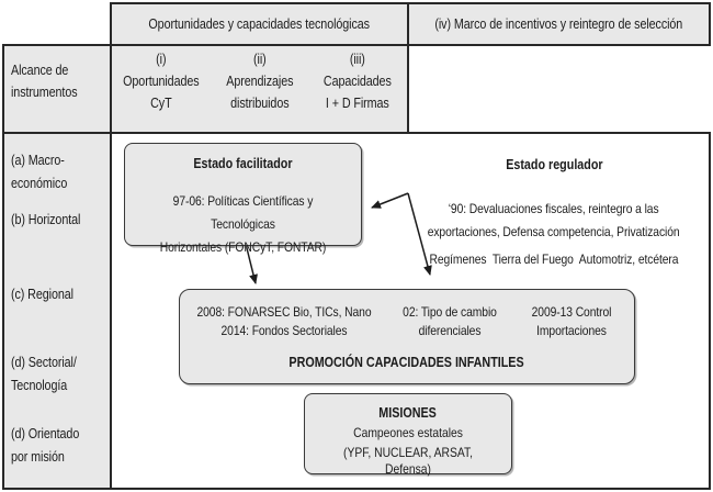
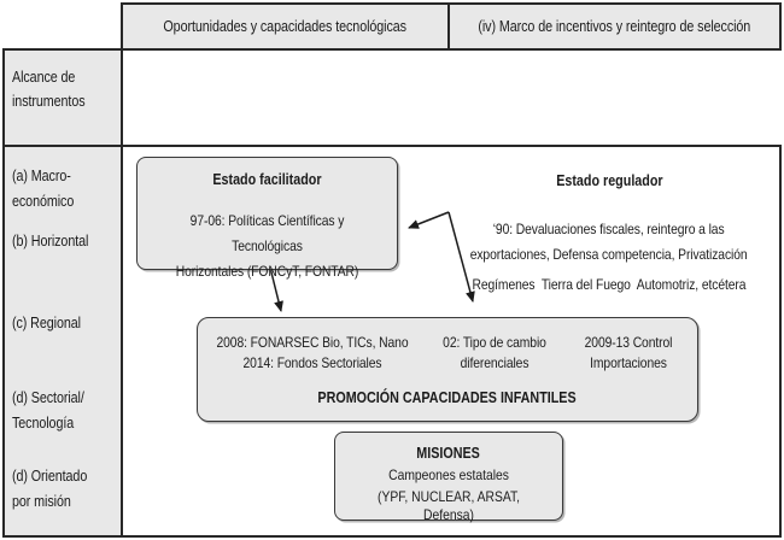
  Oportunidades y capacidades tecnológicas
  (iv) Marco de incentivos y reintegro de selección
  Alcance de
  instrumentos
- (i)
- Oportunidades
- CyT
- (ii)
- Aprendizajes
- distribuidos
- (iii)
- Capacidades
- I + D Firmas
  (a) Macro-
  económico
  (b) Horizontal
  (c) Regional
  (d) Sectorial/
  Tecnología
  (d) Orientado
  por misión
  Estado facilitador
  97-06: Políticas Científicas y Tecnológicas
  Horizontales (FONCyT, FONTAR)
  Estado regulador
  ‘90: Devaluaciones fiscales, reintegro a las
  exportaciones, Defensa competencia, Privatización
  Regímenes Tierra del Fuego Automotriz, etcétera
  2008: FONARSEC Bio, TICs, Nano
  2014: Fondos Sectoriales
  02: Tipo de cambio
  diferenciales
  2009-13 Control
  Importaciones
  PROMOCIÓN CAPACIDADES INFANTILES
  MISIONES
  Campeones estatales
  (YPF, NUCLEAR, ARSAT, Defensa)
